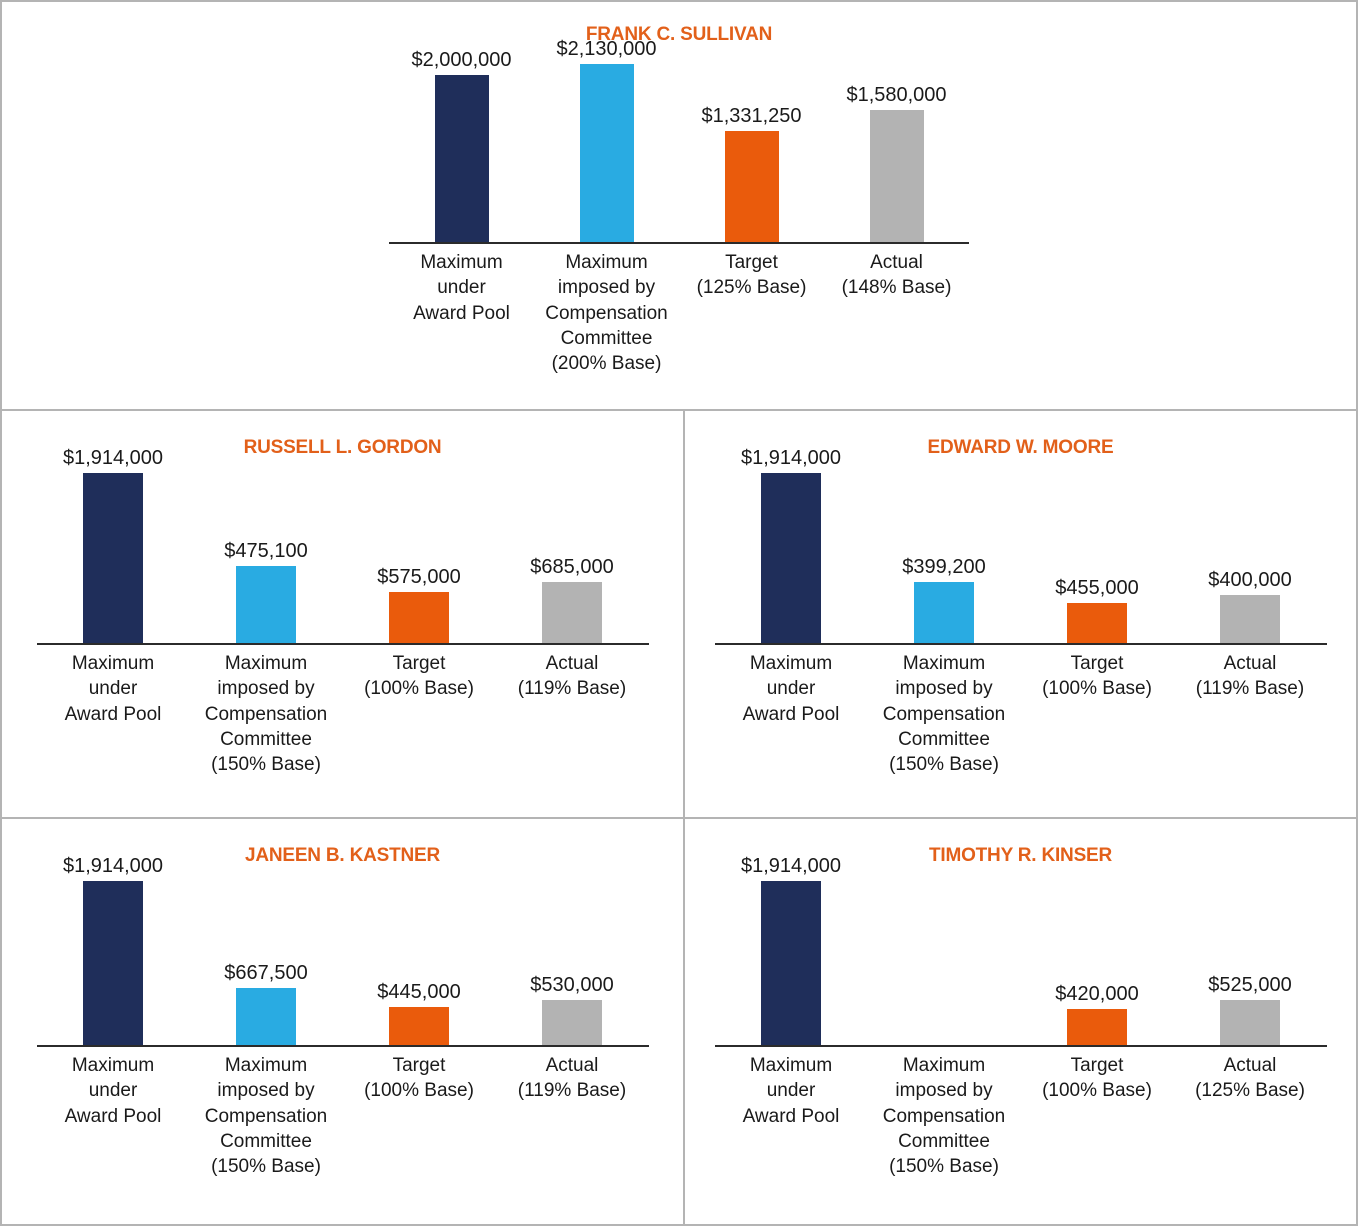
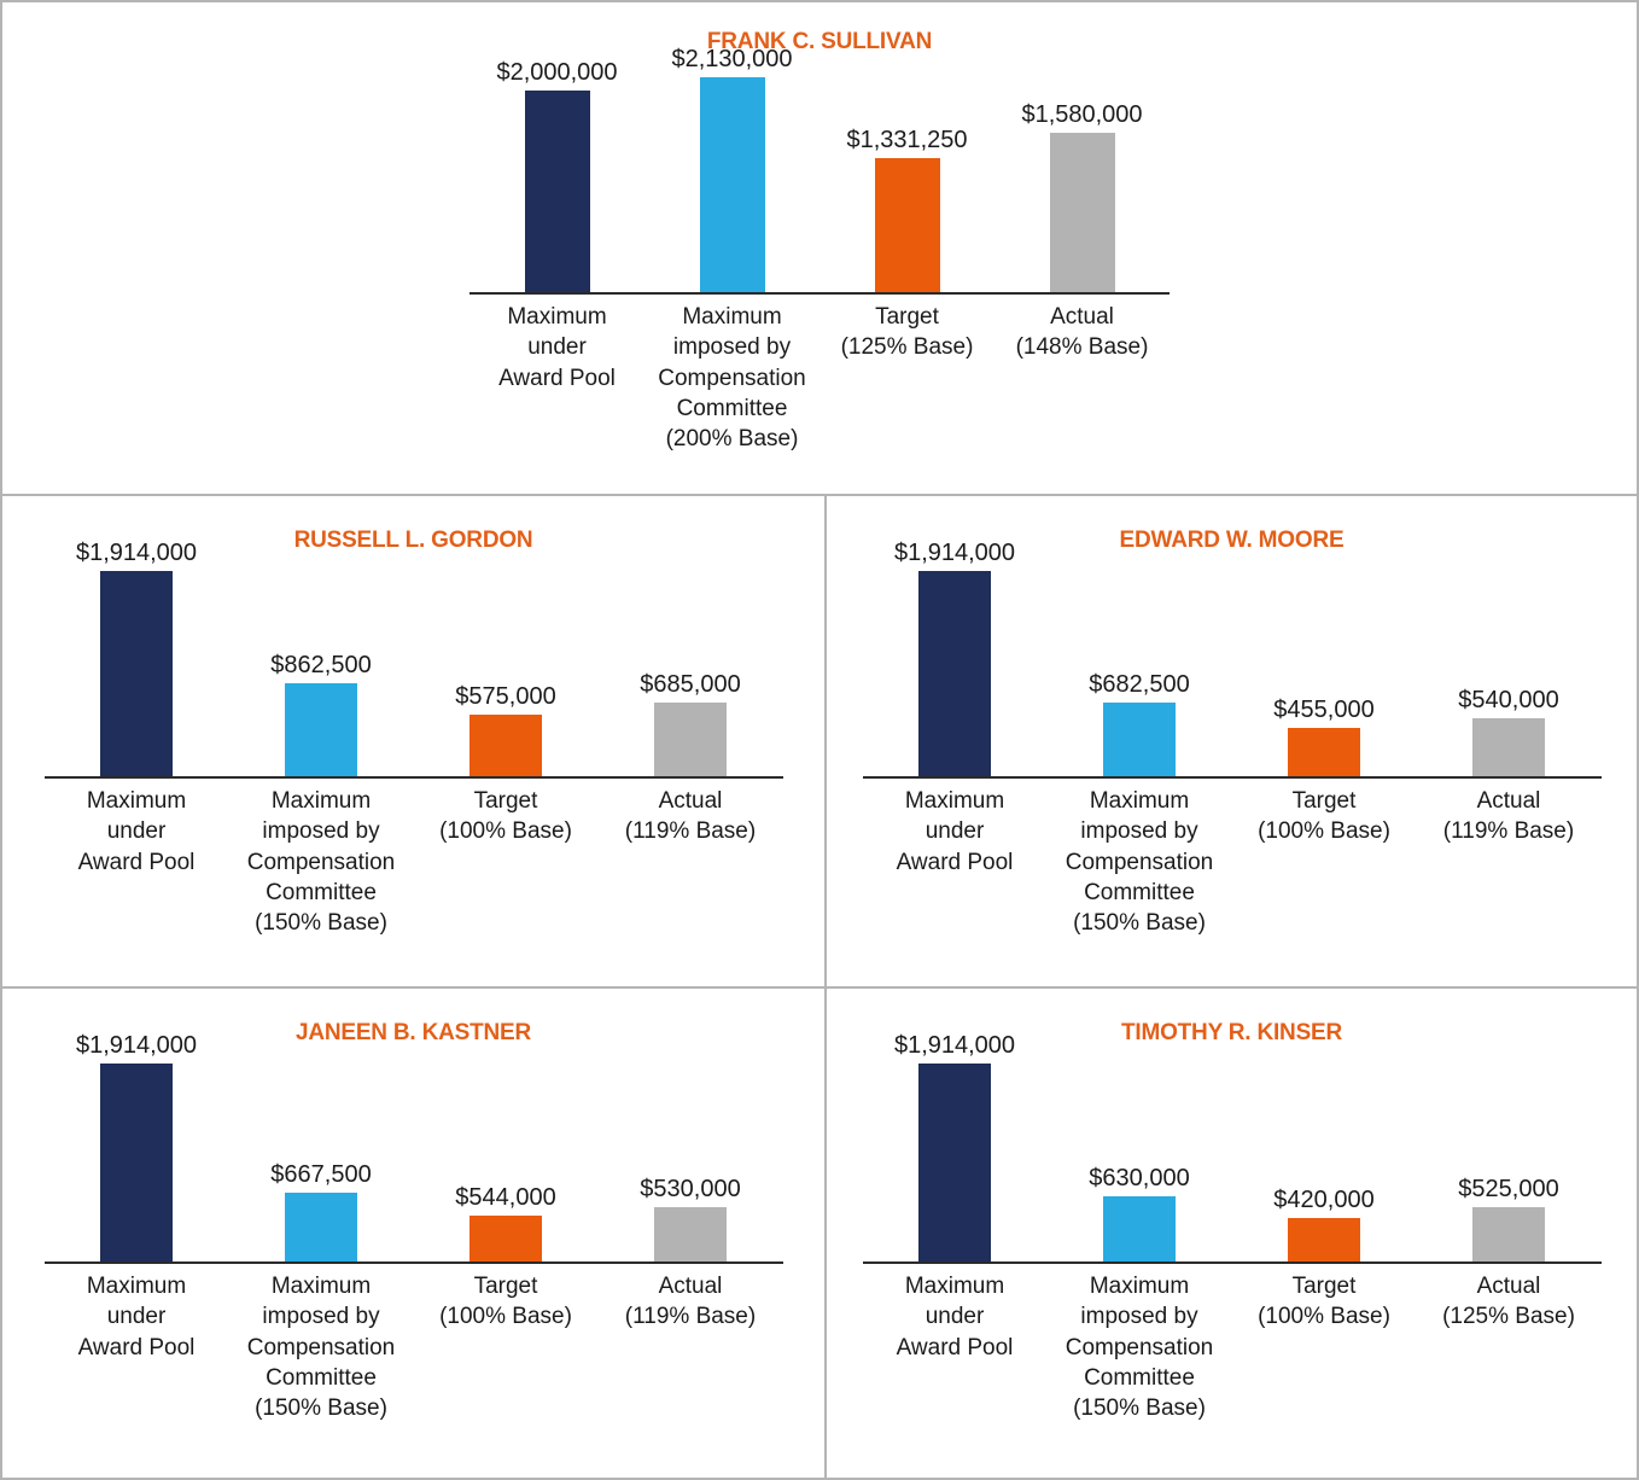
  FRANK C. SULLIVAN
  $2,000,000
  $2,130,000
  $1,331,250
  $1,580,000
  Maximum
  under
  Award Pool
  Maximum
  imposed by
  Compensation
  Committee
  (200% Base)
  Target
  (125% Base)
  Actual
  (148% Base)
  RUSSELL L. GORDON
  $1,914,000
- $475,100
+ $862,500
  $575,000
  $685,000
  Maximum
  under
  Award Pool
  Maximum
  imposed by
  Compensation
  Committee
  (150% Base)
  Target
  (100% Base)
  Actual
  (119% Base)
  EDWARD W. MOORE
  $1,914,000
- $399,200
+ $682,500
  $455,000
- $400,000
+ $540,000
  Maximum
  under
  Award Pool
  Maximum
  imposed by
  Compensation
  Committee
  (150% Base)
  Target
  (100% Base)
  Actual
  (119% Base)
  JANEEN B. KASTNER
  $1,914,000
  $667,500
- $445,000
+ $544,000
  $530,000
  Maximum
  under
  Award Pool
  Maximum
  imposed by
  Compensation
  Committee
  (150% Base)
  Target
  (100% Base)
  Actual
  (119% Base)
  TIMOTHY R. KINSER
  $1,914,000
+ $630,000
  $420,000
  $525,000
  Maximum
  under
  Award Pool
  Maximum
  imposed by
  Compensation
  Committee
  (150% Base)
  Target
  (100% Base)
  Actual
  (125% Base)
